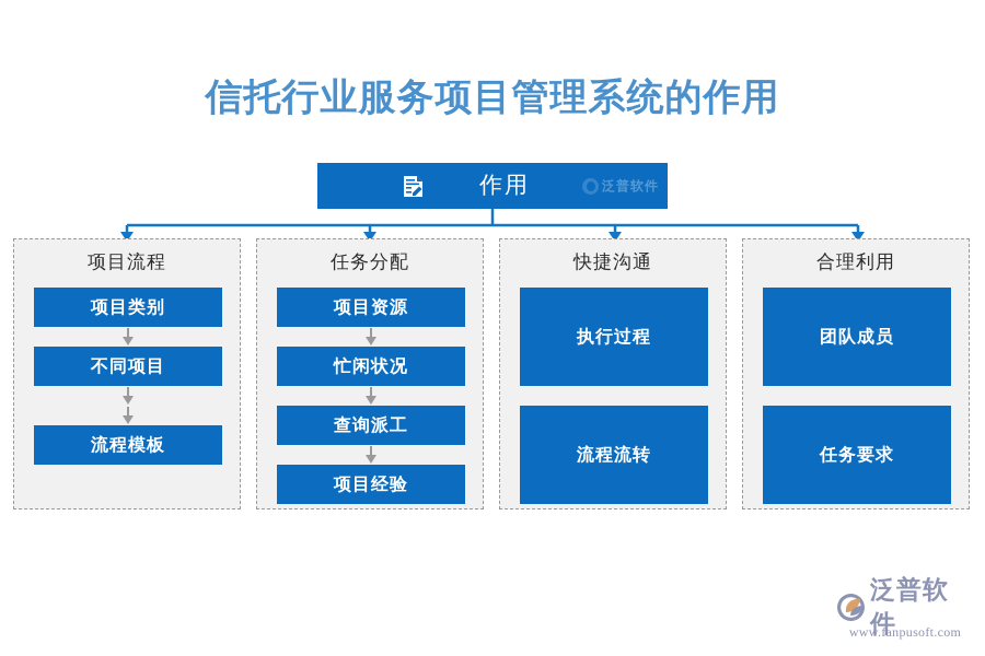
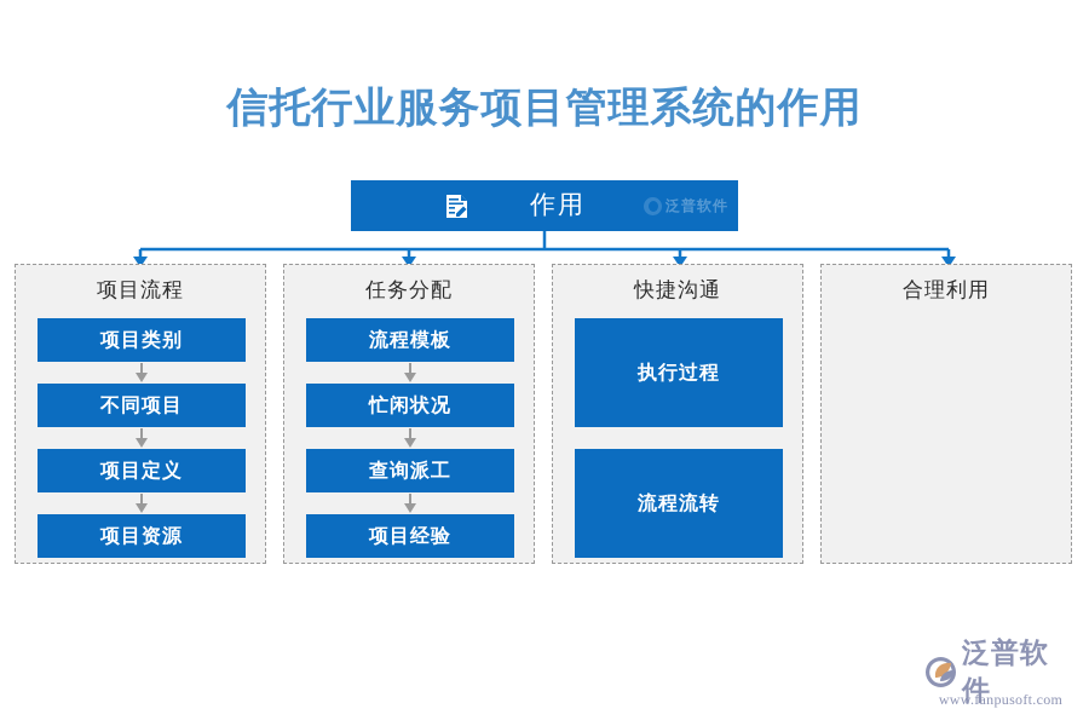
  信托行业服务项目管理系统的作用
  作用
  泛普软件
  项目流程
  项目类别
  不同项目
+ 项目定义
- 流程模板
+ 项目资源
  任务分配
- 项目资源
+ 流程模板
  忙闲状况
  查询派工
  项目经验
  快捷沟通
  执行过程
  流程流转
  合理利用
- 团队成员
- 任务要求
  泛普软件
  www.fanpusoft.com
